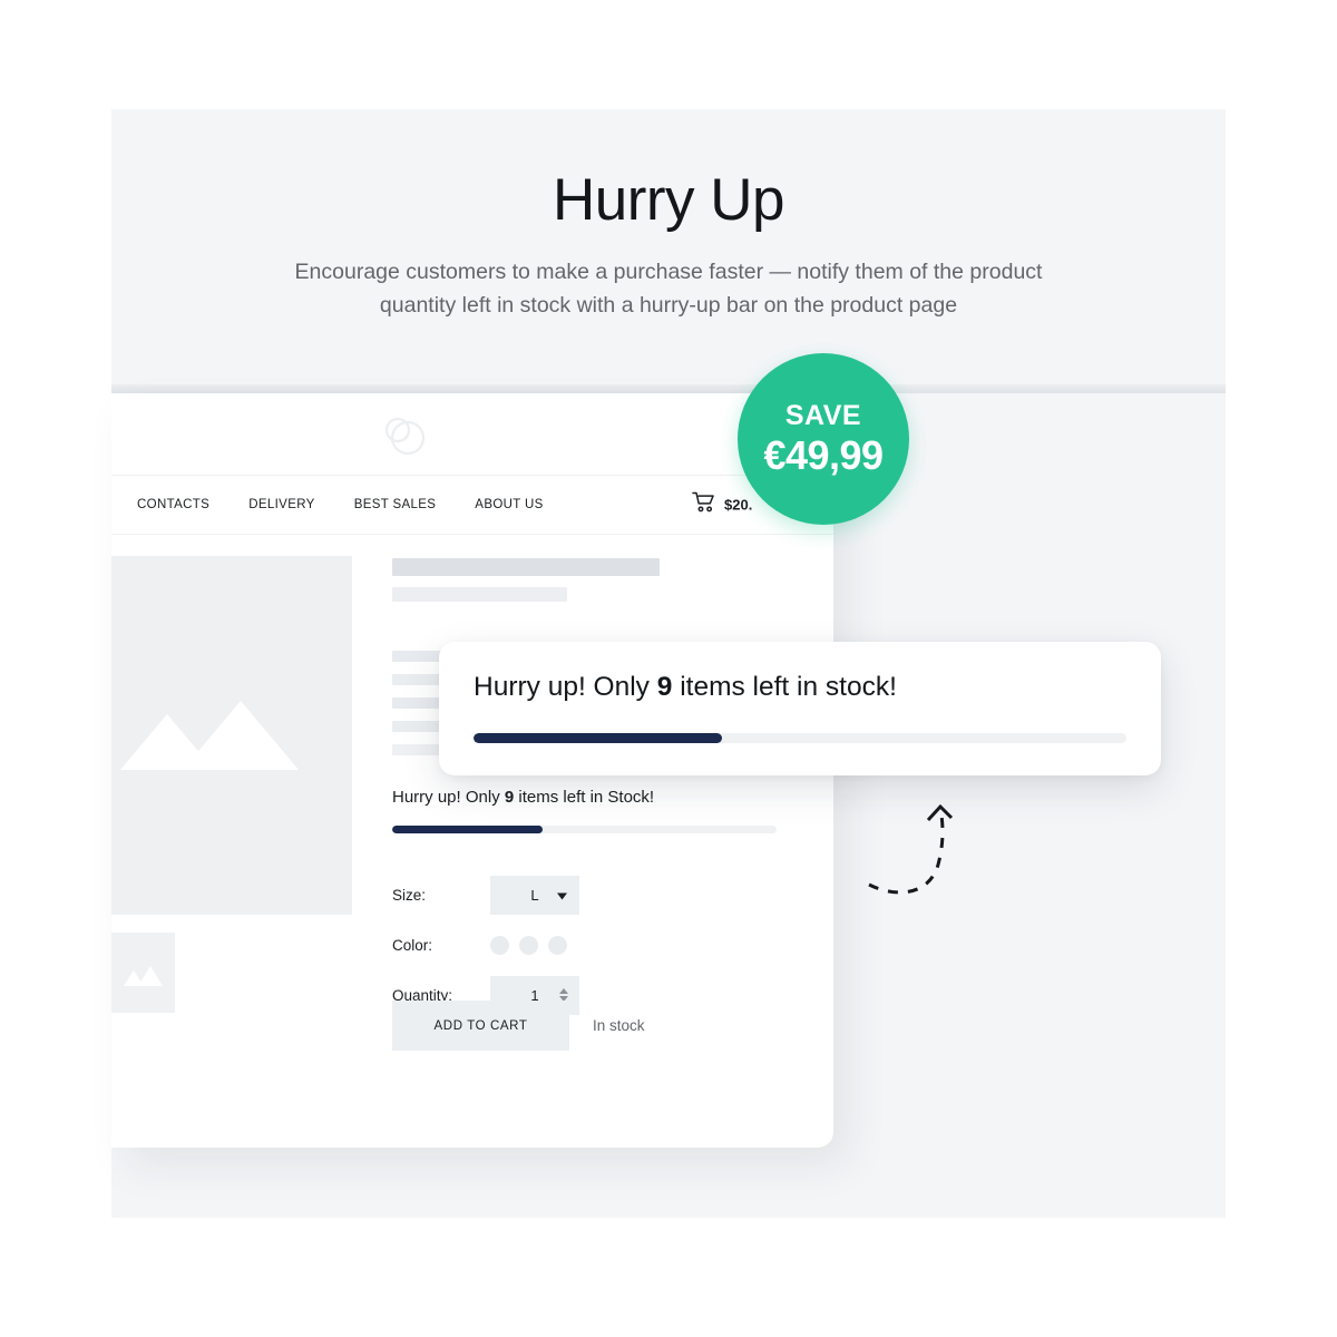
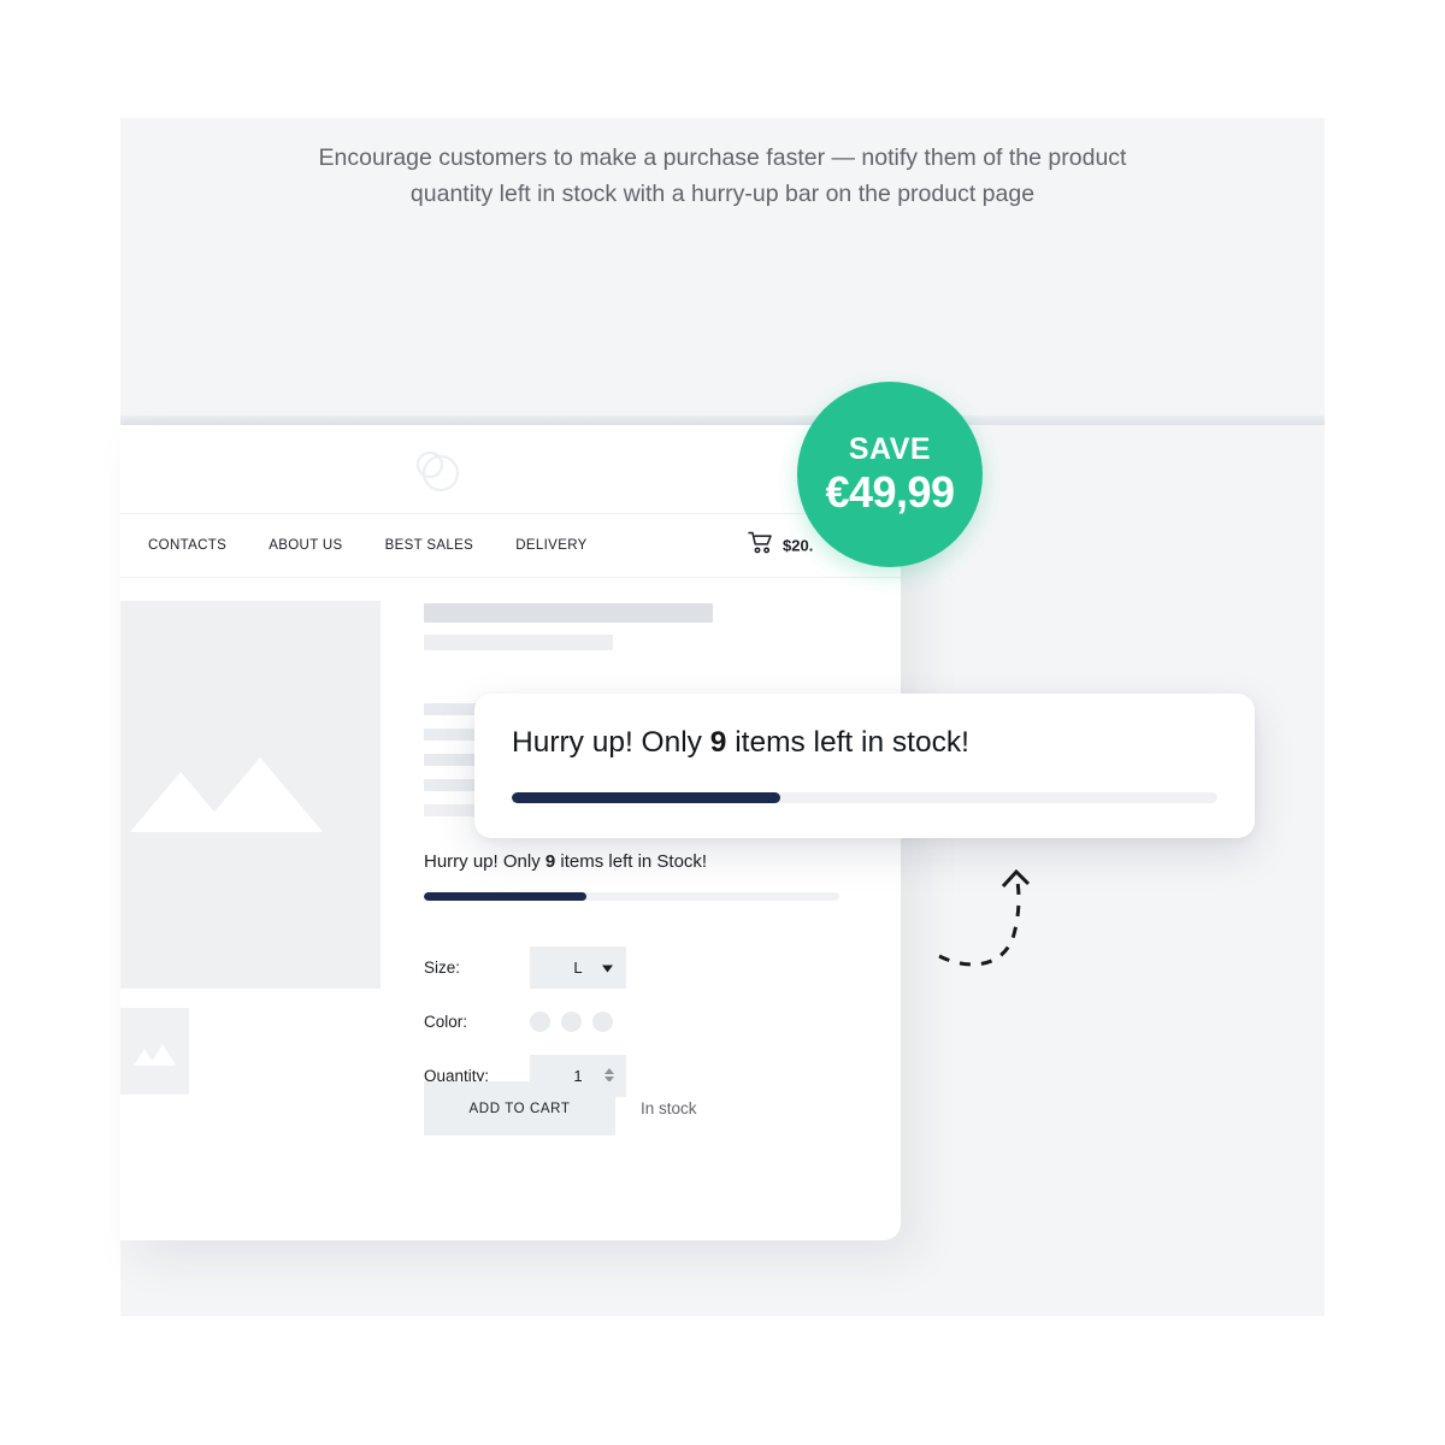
- Hurry Up
  Encourage customers to make a purchase faster — notify them of the product quantity left in stock with a hurry-up bar on the product page
  CONTACTS
- DELIVERY
+ ABOUT US
  BEST SALES
- ABOUT US
+ DELIVERY
  $20.
  Hurry up! Only 9 items left in Stock!
  Size:
  L
  Color:
  Quantity:
  1
  ADD TO CART
  In stock
  Hurry up! Only 9 items left in stock!
  SAVE
  €49,99
